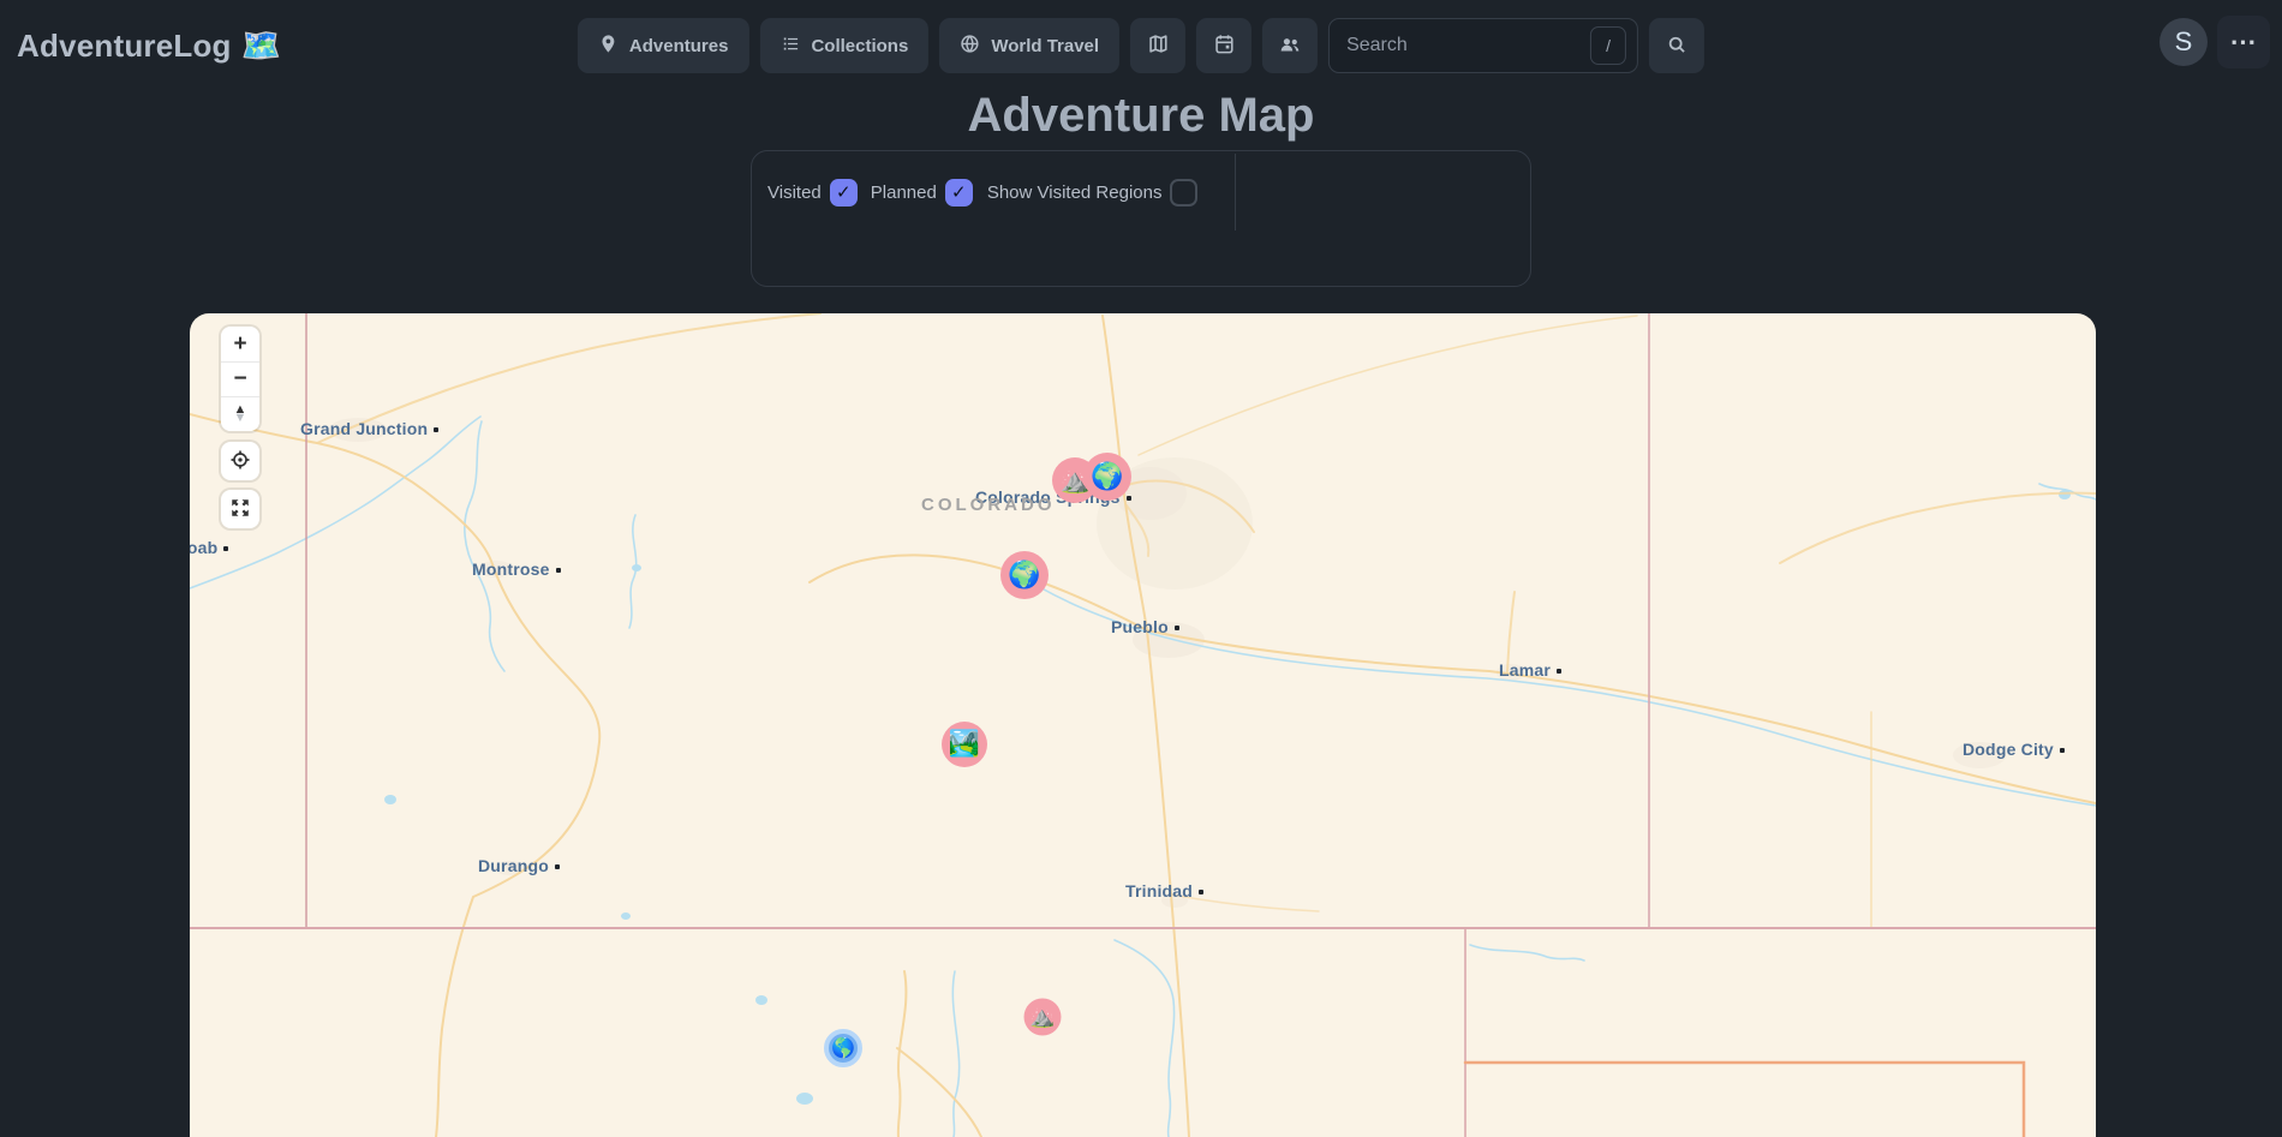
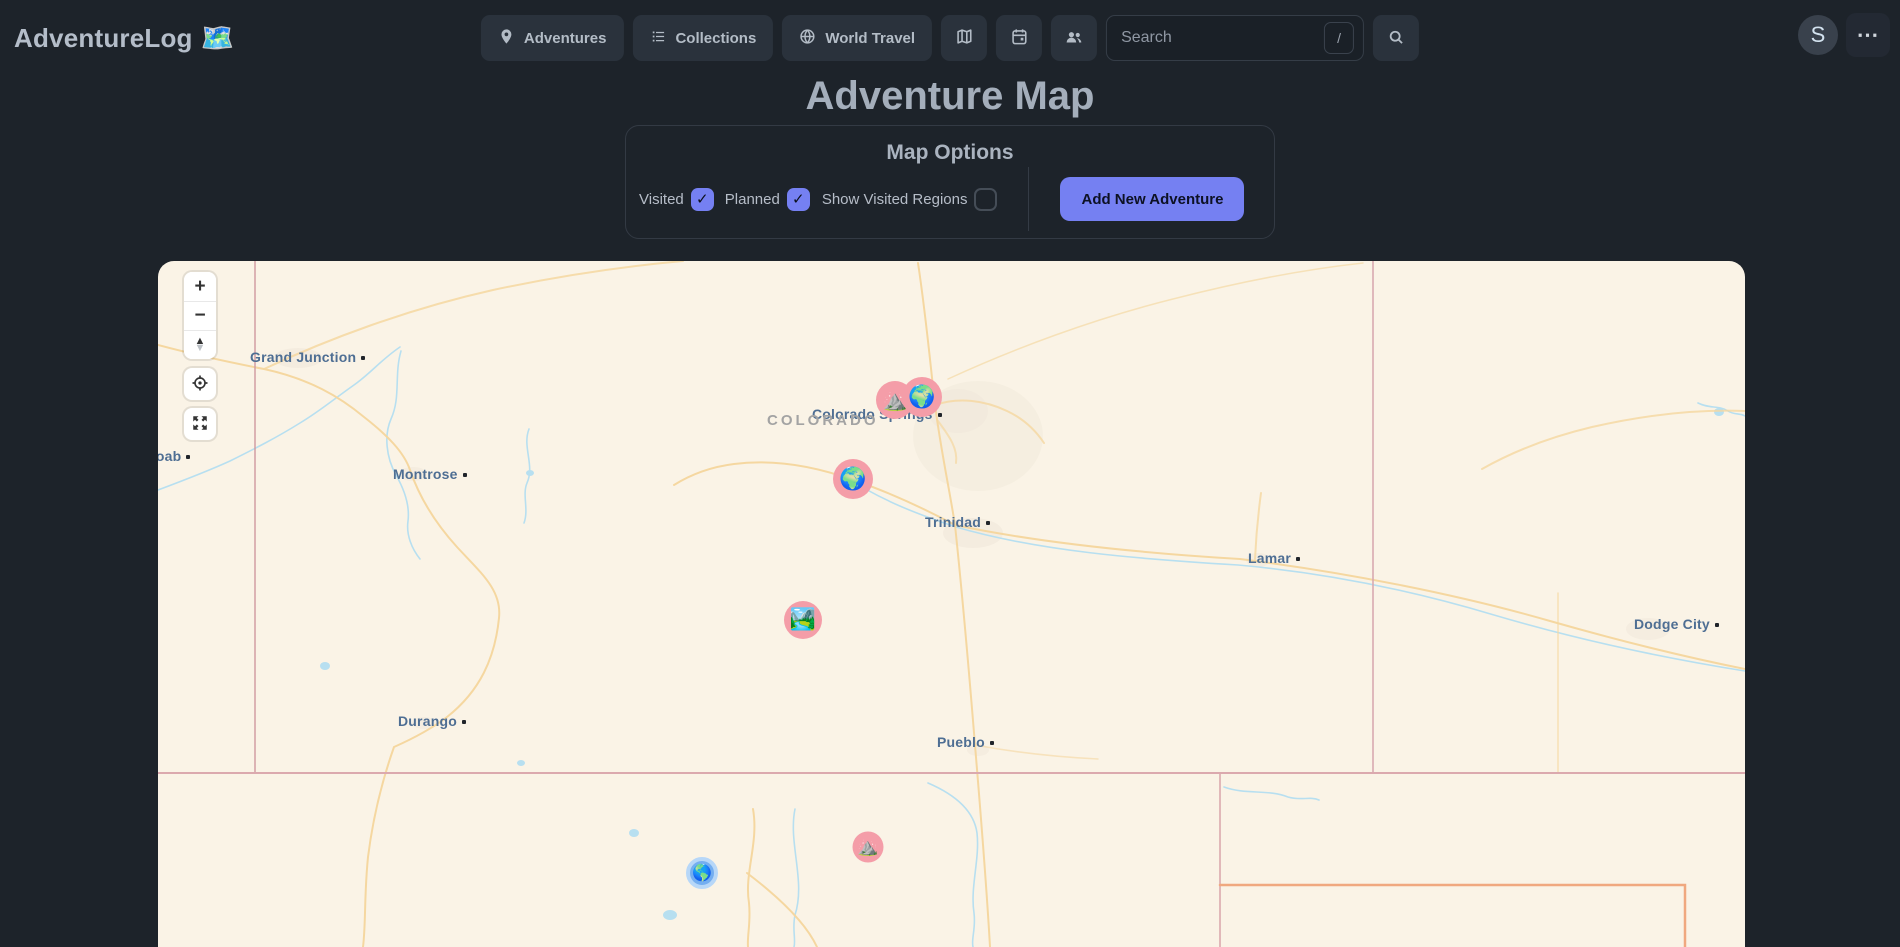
  AdventureLog
  🗺️
  Adventures
  Collections
  World Travel
  Search
  /
  S
  ⋯
  Adventure Map
+ Map Options
  Visited
  Planned
  Show Visited Regions
+ Add New Adventure
  Grand Junction
  oab
  Montrose
- Pueblo
+ Trinidad
  Lamar
  Durango
- Trinidad
+ Pueblo
  Dodge City
  COLORADO
  ⛰️
  🌍
  🌍
  🏞️
  ⛰️
  🌎
  +
  −
  ▲
  ▼
